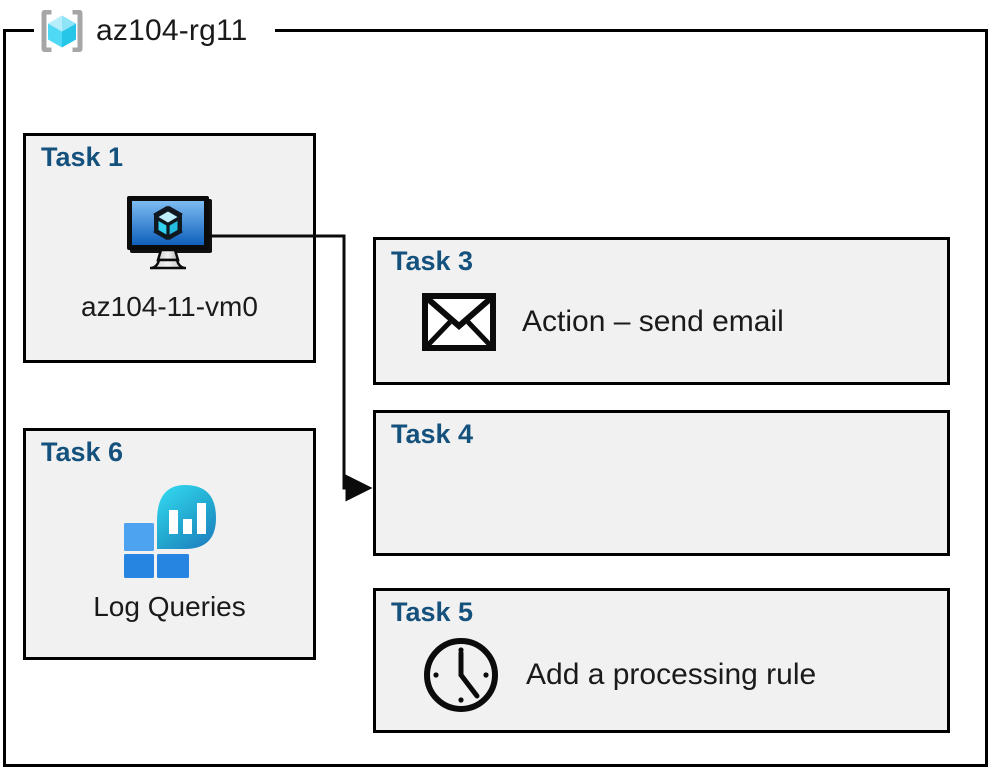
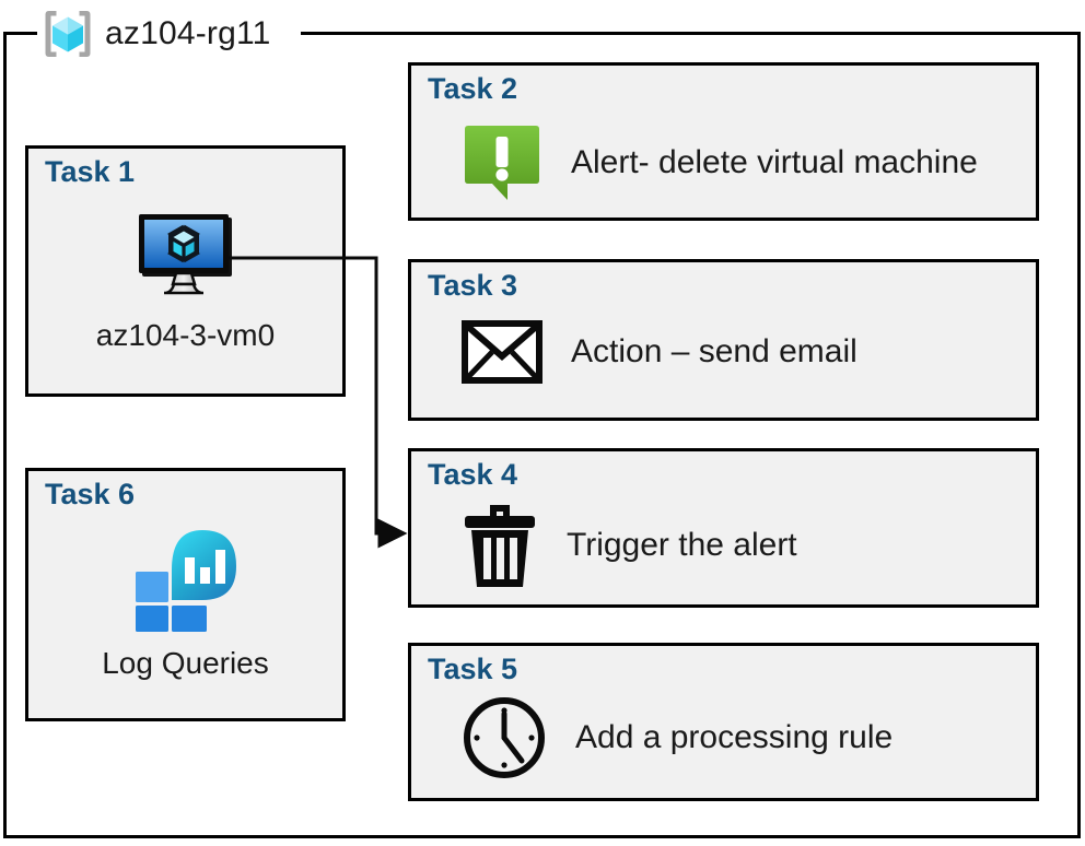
  az104-rg11
  Task 1
- az104-11-vm0
+ az104-3-vm0
  Task 6
  Log Queries
+ Task 2
+ Alert- delete virtual machine
  Task 3
  Action – send email
  Task 4
+ Trigger the alert
  Task 5
  Add a processing rule
